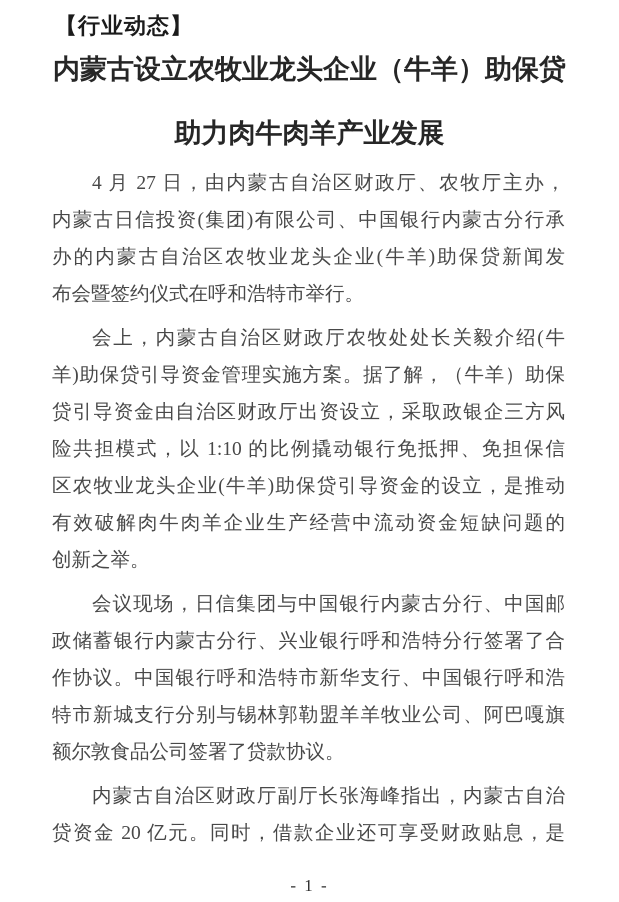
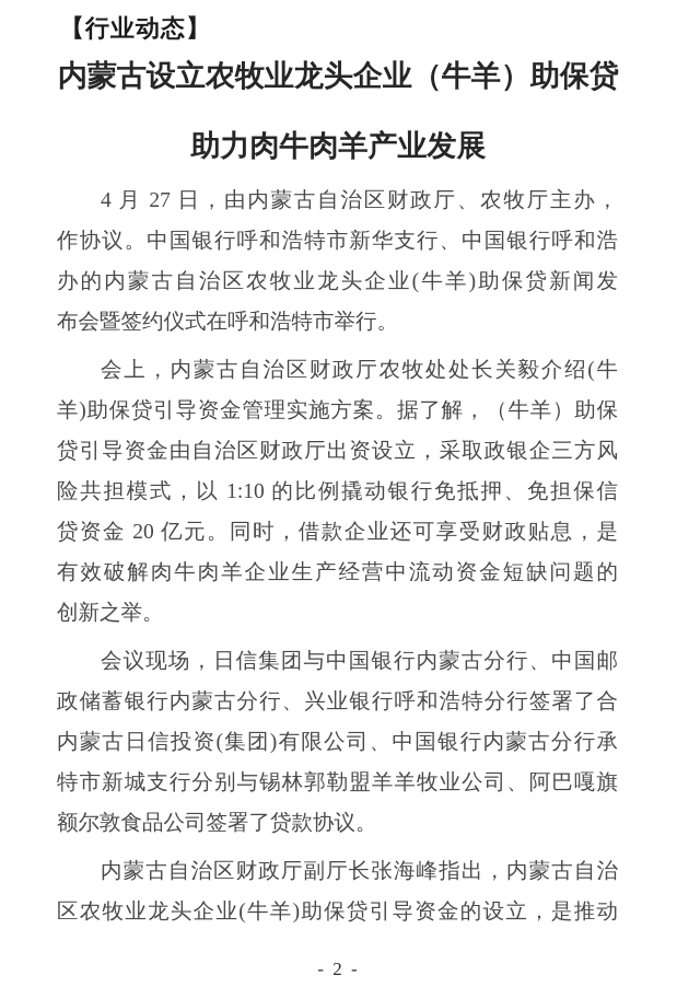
  【行业动态】
  内蒙古设立农牧业龙头企业（牛羊）助保贷
  助力肉牛肉羊产业发展
  4 月 27 日，由内蒙古自治区财政厅、农牧厅主办，
- 内蒙古日信投资(集团)有限公司、中国银行内蒙古分行承
+ 作协议。中国银行呼和浩特市新华支行、中国银行呼和浩
  办的内蒙古自治区农牧业龙头企业(牛羊)助保贷新闻发
  布会暨签约仪式在呼和浩特市举行。
  会上，内蒙古自治区财政厅农牧处处长关毅介绍(牛
  羊)助保贷引导资金管理实施方案。据了解，（牛羊）助保
  贷引导资金由自治区财政厅出资设立，采取政银企三方风
  险共担模式，以 1:10 的比例撬动银行免抵押、免担保信
- 区农牧业龙头企业(牛羊)助保贷引导资金的设立，是推动
+ 贷资金 20 亿元。同时，借款企业还可享受财政贴息，是
  有效破解肉牛肉羊企业生产经营中流动资金短缺问题的
  创新之举。
  会议现场，日信集团与中国银行内蒙古分行、中国邮
  政储蓄银行内蒙古分行、兴业银行呼和浩特分行签署了合
- 作协议。中国银行呼和浩特市新华支行、中国银行呼和浩
+ 内蒙古日信投资(集团)有限公司、中国银行内蒙古分行承
  特市新城支行分别与锡林郭勒盟羊羊牧业公司、阿巴嘎旗
  额尔敦食品公司签署了贷款协议。
  内蒙古自治区财政厅副厅长张海峰指出，内蒙古自治
- 贷资金 20 亿元。同时，借款企业还可享受财政贴息，是
+ 区农牧业龙头企业(牛羊)助保贷引导资金的设立，是推动
- - 1 -
+ - 2 -
